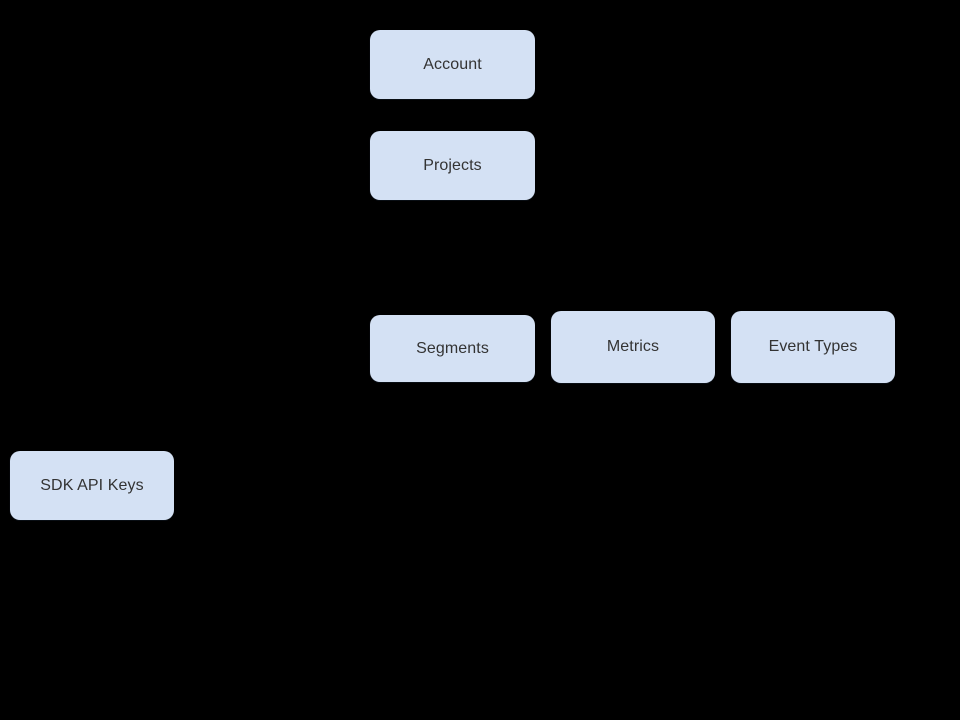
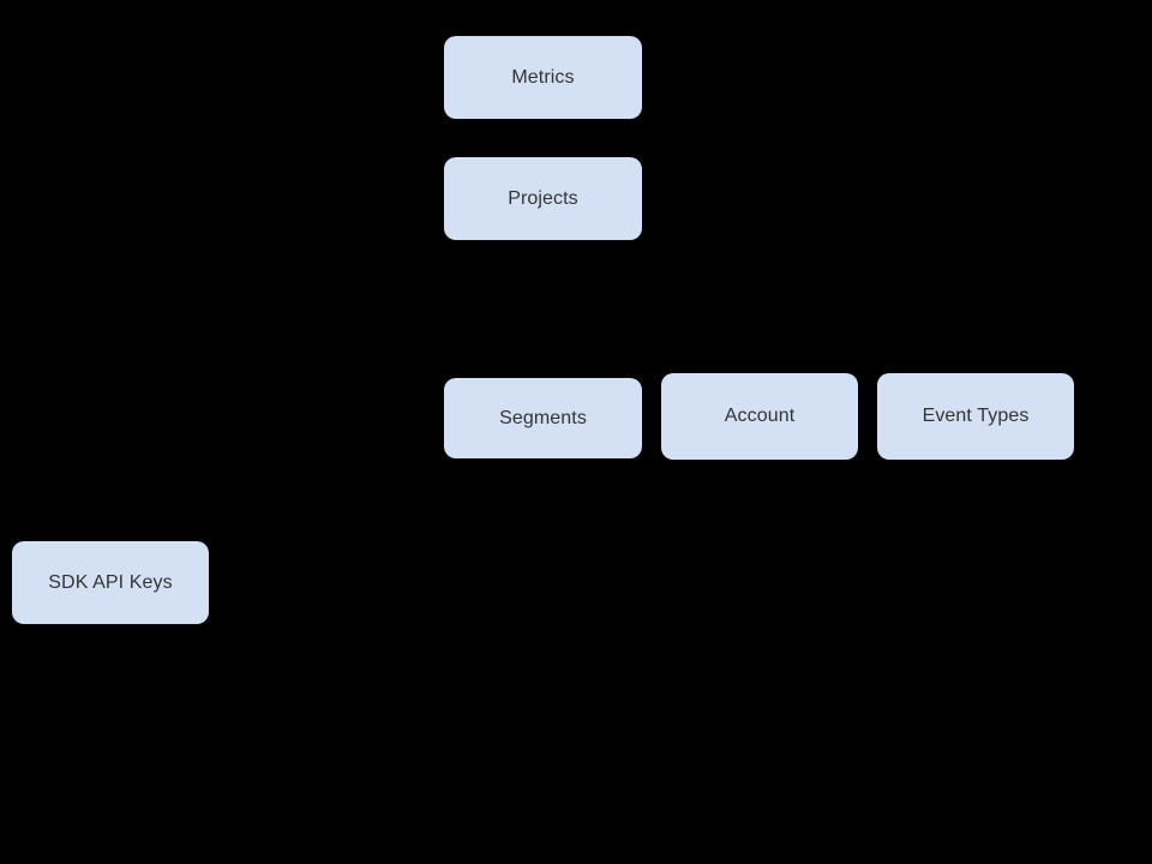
- Account
+ Metrics
  Projects
  Segments
- Metrics
+ Account
  Event Types
  SDK API Keys
